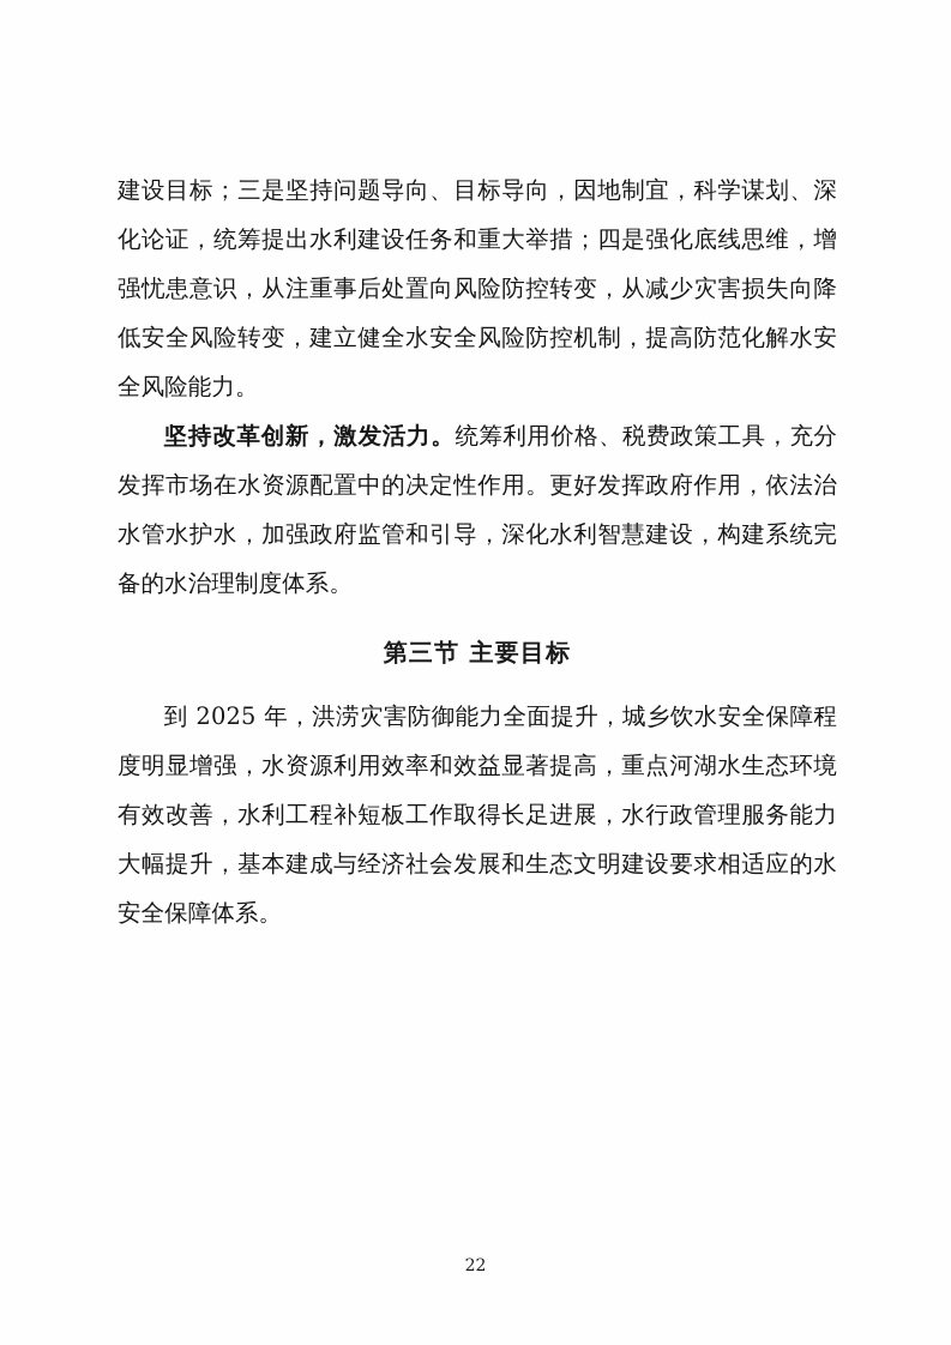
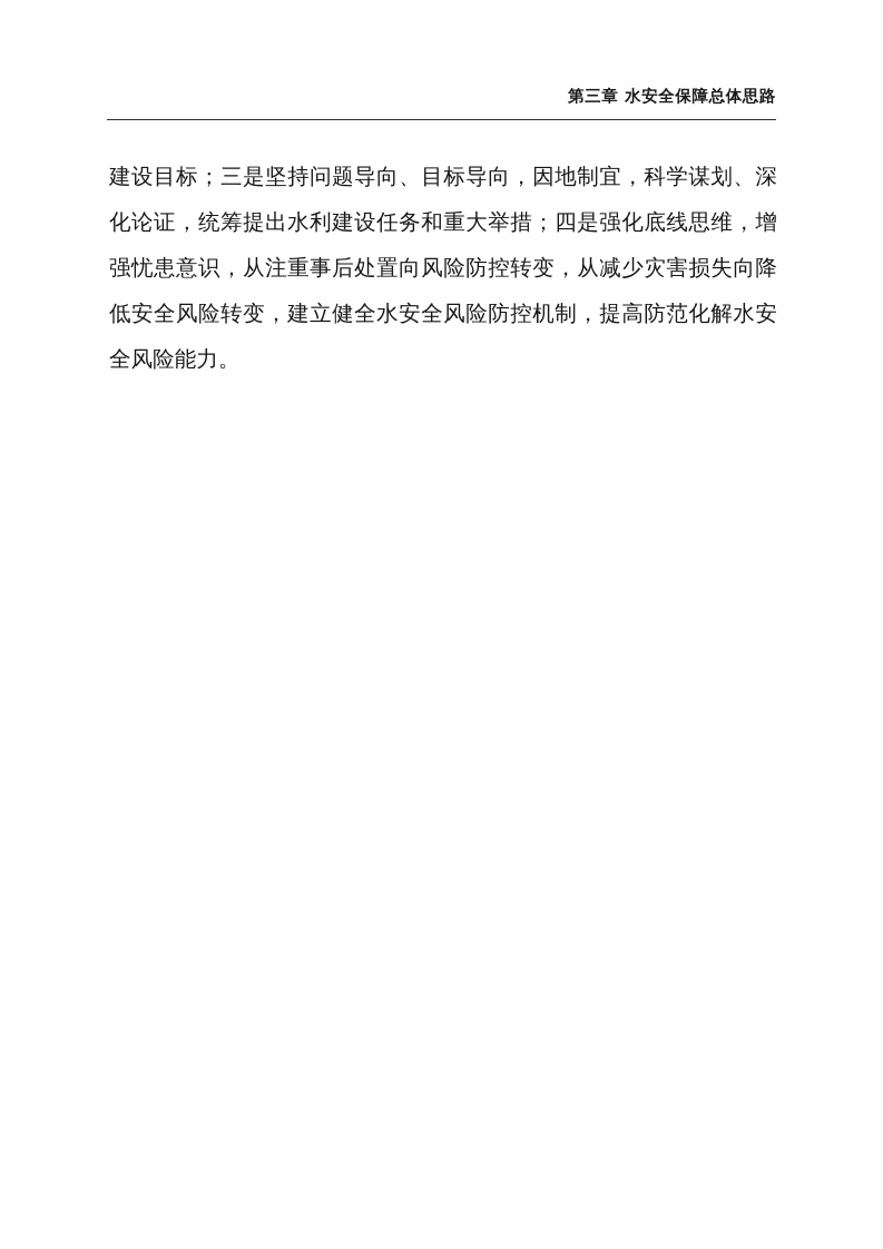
+ 第三章 水安全保障总体思路
  建设目标；三是坚持问题导向、目标导向，因地制宜，科学谋划、深化论证，统筹提出水利建设任务和重大举措；四是强化底线思维，增强忧患意识，从注重事后处置向风险防控转变，从减少灾害损失向降低安全风险转变，建立健全水安全风险防控机制，提高防范化解水安全风险能力。
- 坚持改革创新，激发活力。统筹利用价格、税费政策工具，充分发挥市场在水资源配置中的决定性作用。更好发挥政府作用，依法治水管水护水，加强政府监管和引导，深化水利智慧建设，构建系统完备的水治理制度体系。
- 第三节 主要目标
- 到 2025 年，洪涝灾害防御能力全面提升，城乡饮水安全保障程度明显增强，水资源利用效率和效益显著提高，重点河湖水生态环境有效改善，水利工程补短板工作取得长足进展，水行政管理服务能力大幅提升，基本建成与经济社会发展和生态文明建设要求相适应的水安全保障体系。
- 22
